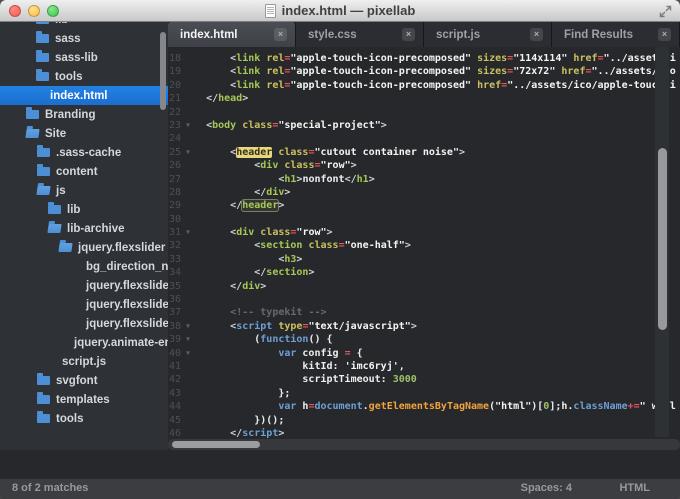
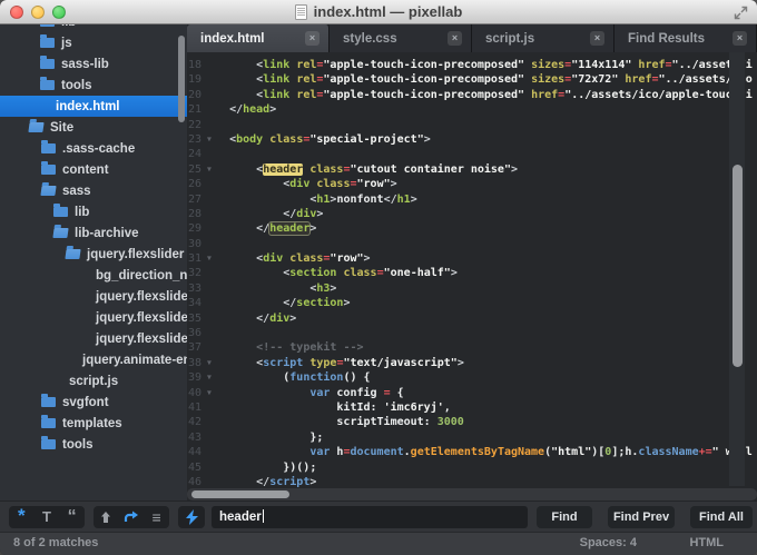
  index.html — pixellab
- sass
+ js
  sass-lib
  tools
  index.html
- Branding
  Site
  .sass-cache
  content
- js
+ sass
  lib
  lib-archive
  jquery.flexslider
  bg_direction_n
  jquery.flexslide
  jquery.flexslide
  jquery.flexslide
  jquery.animate-e
  script.js
  svgfont
  templates
  tools
  index.html
  ×
  style.css
  ×
  script.js
  ×
  Find Results
  ×
  18
  <link rel="apple-touch-icon-precomposed" sizes="114x114" href="../assei
  19
  <link rel="apple-touch-icon-precomposed" sizes="72x72" href="../assetso
  20
  <link rel="apple-touch-icon-precomposed" href="../assets/ico/apple-toui
  21
  </head>
  22
  23
  ▼
  <body class="special-project">
  24
  25
  ▼
  <header class="cutout container noise">
  26
  <div class="row">
  27
  <h1>nonfont</h1>
  28
  </div>
  29
  </header>
  30
  31
  ▼
  <div class="row">
  32
  <section class="one-half">
  33
  <h3>
  34
  </section>
  35
  </div>
  36
  37
  <!-- typekit -->
  38
  ▼
  <script type="text/javascript">
  39
  ▼
  (function() {
  40
  ▼
  var config = {
  41
  kitId: 'imc6ryj',
  42
  scriptTimeout: 3000
  43
  };
  44
  var h=document.getElementsByTagName("html")[0];h.className+="l
  45
  })();
  46
  </script>
+ header
+ Find
+ Find Prev
+ Find All
+ *
+ T
+ “
+ ≡
  8 of 2 matches
  Spaces: 4
  HTML
